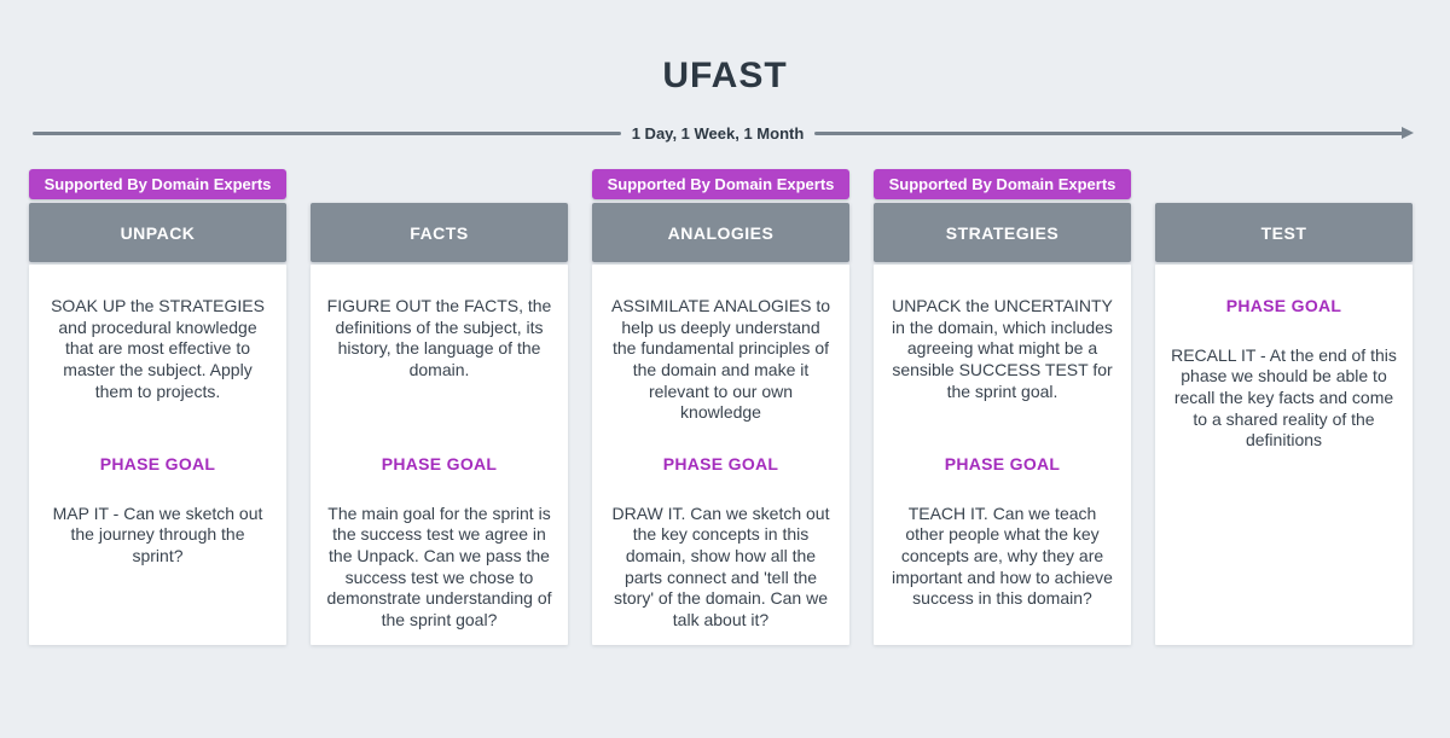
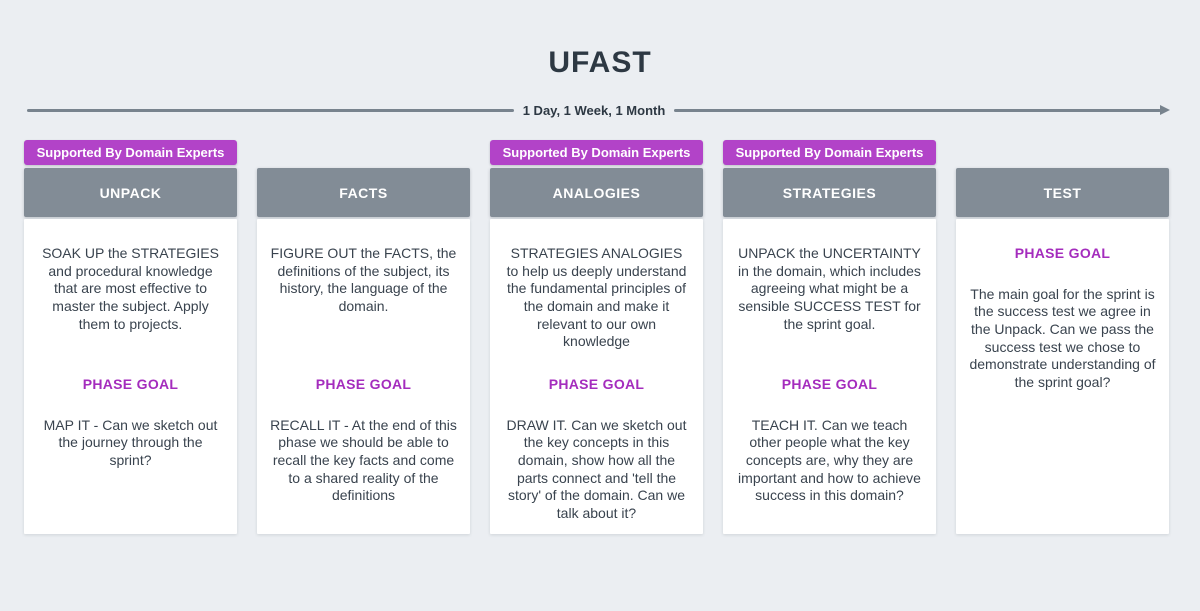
  UFAST
  1 Day, 1 Week, 1 Month
  Supported By Domain Experts
  UNPACK
  SOAK UP the STRATEGIES and procedural knowledge that are most effective to master the subject. Apply them to projects.
  PHASE GOAL
  MAP IT - Can we sketch out the journey through the sprint?
  FACTS
  FIGURE OUT the FACTS, the definitions of the subject, its history, the language of the domain.
  PHASE GOAL
- The main goal for the sprint is the success test we agree in the Unpack. Can we pass the success test we chose to demonstrate understanding of the sprint goal?
+ RECALL IT - At the end of this phase we should be able to recall the key facts and come to a shared reality of the definitions
  Supported By Domain Experts
  ANALOGIES
- ASSIMILATE ANALOGIES to help us deeply understand the fundamental principles of the domain and make it relevant to our own knowledge
+ STRATEGIES ANALOGIES to help us deeply understand the fundamental principles of the domain and make it relevant to our own knowledge
  PHASE GOAL
  DRAW IT. Can we sketch out the key concepts in this domain, show how all the parts connect and 'tell the story' of the domain. Can we talk about it?
  Supported By Domain Experts
  STRATEGIES
  UNPACK the UNCERTAINTY in the domain, which includes agreeing what might be a sensible SUCCESS TEST for the sprint goal.
  PHASE GOAL
  TEACH IT. Can we teach other people what the key concepts are, why they are important and how to achieve success in this domain?
  TEST
  PHASE GOAL
- RECALL IT - At the end of this phase we should be able to recall the key facts and come to a shared reality of the definitions
+ The main goal for the sprint is the success test we agree in the Unpack. Can we pass the success test we chose to demonstrate understanding of the sprint goal?
